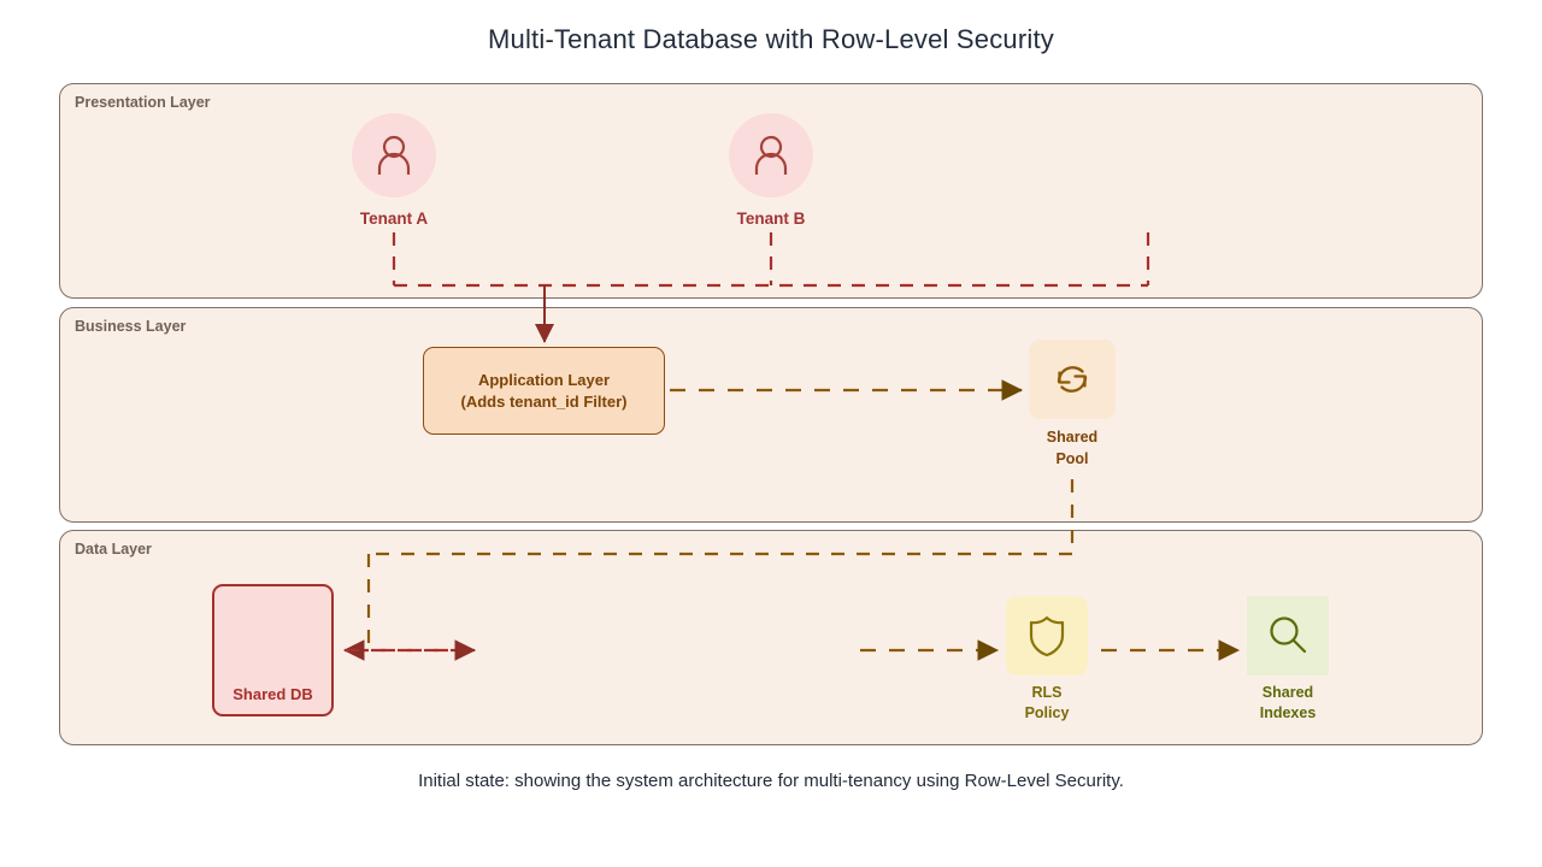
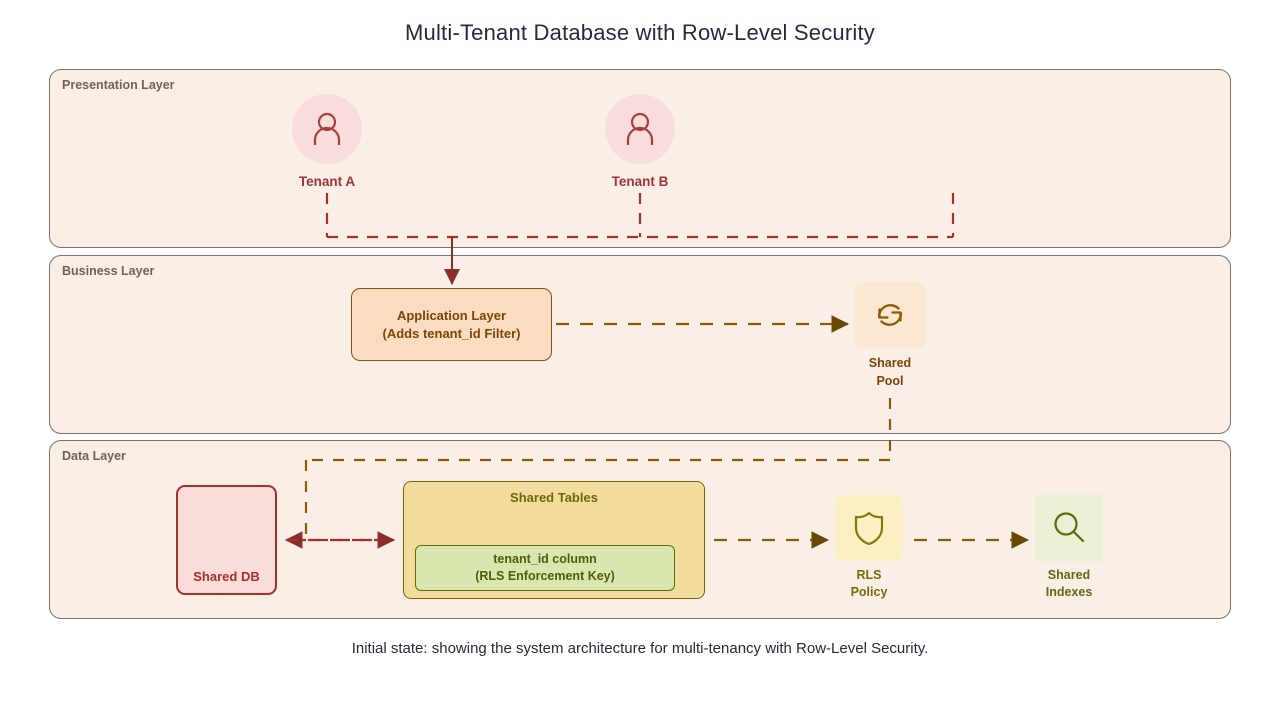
  Multi-Tenant Database with Row-Level Security
  Presentation Layer
  Business Layer
  Data Layer
  Tenant A
  Tenant B
  Application Layer
  (Adds tenant_id Filter)
  Shared
  Pool
  Shared DB
+ Shared Tables
+ tenant_id column
+ (RLS Enforcement Key)
  RLS
  Policy
  Shared
  Indexes
- Initial state: showing the system architecture for multi-tenancy using Row-Level Security.
+ Initial state: showing the system architecture for multi-tenancy with Row-Level Security.
